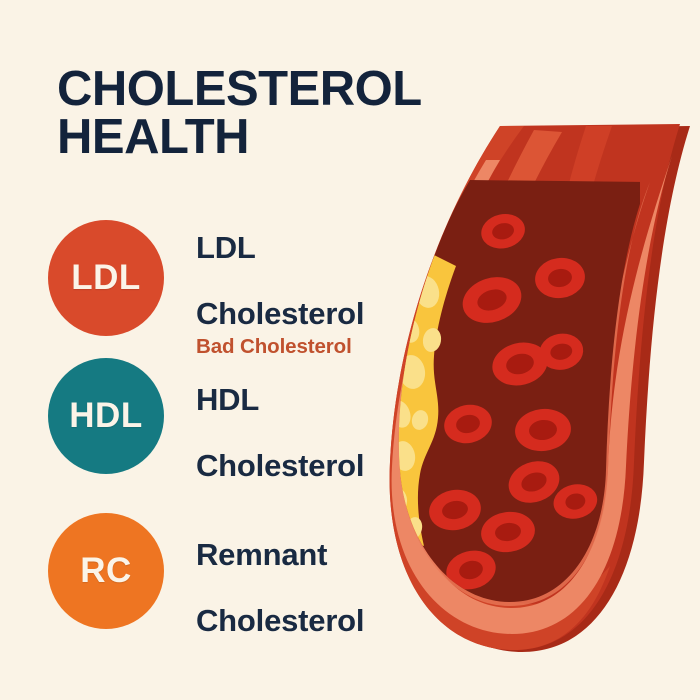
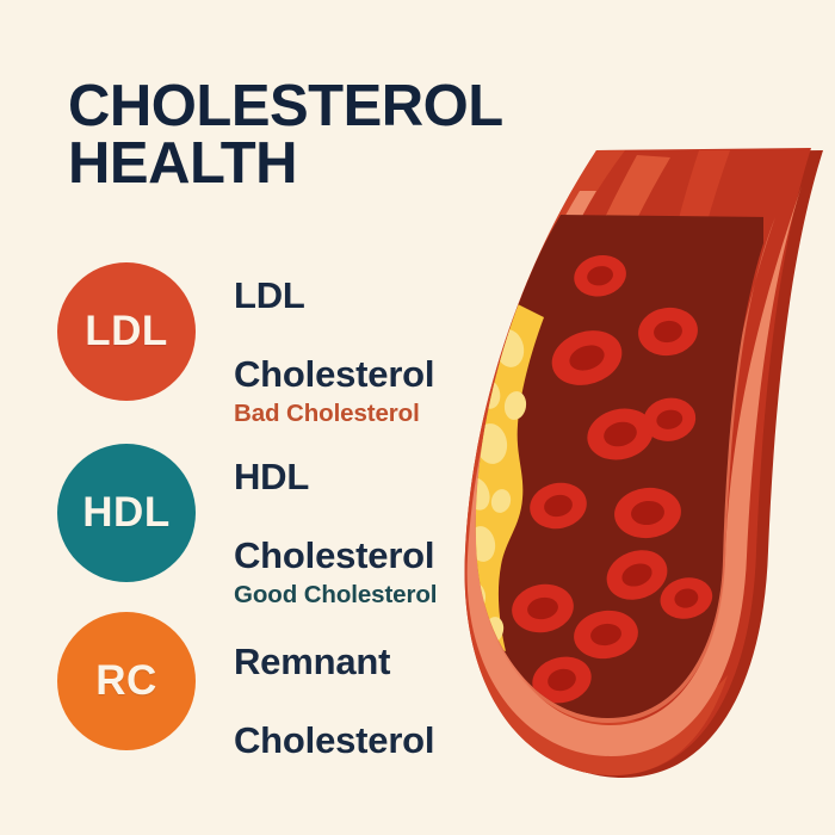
  CHOLESTEROL
  HEALTH
  LDL
  LDL
  Cholesterol
  Bad Cholesterol
  HDL
  HDL
  Cholesterol
+ Good Cholesterol
  RC
  Remnant
  Cholesterol
